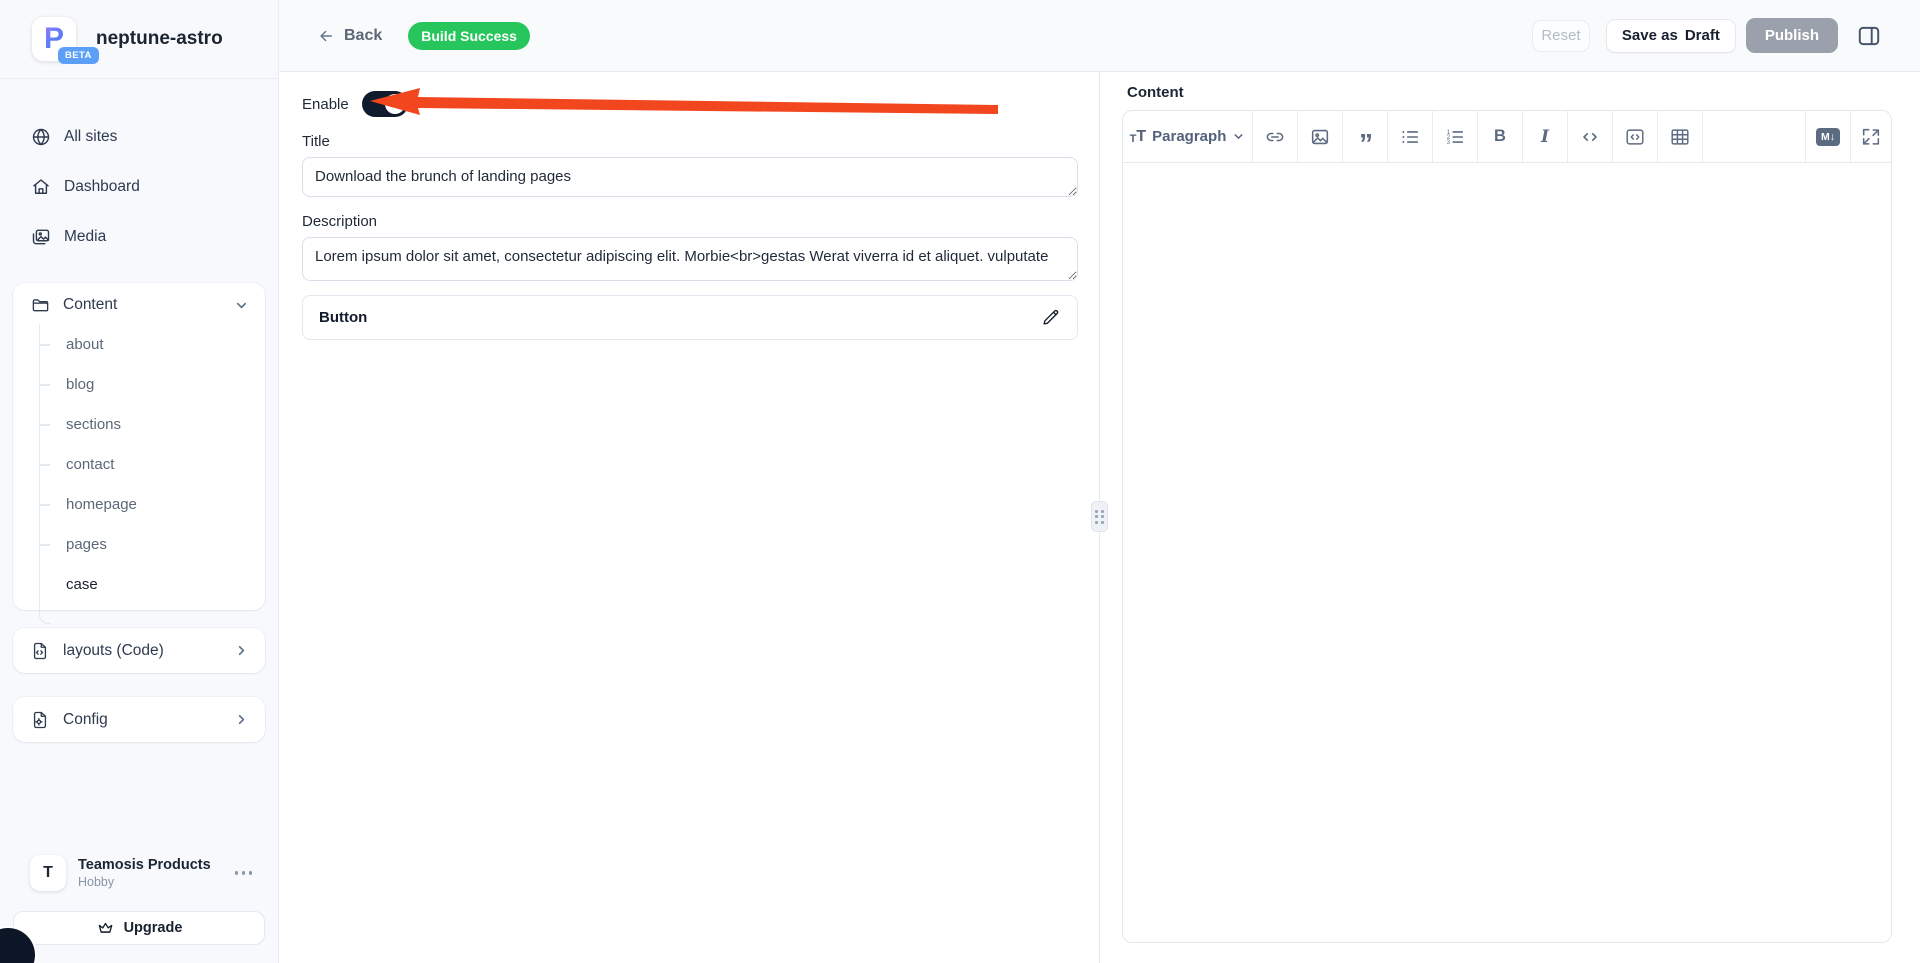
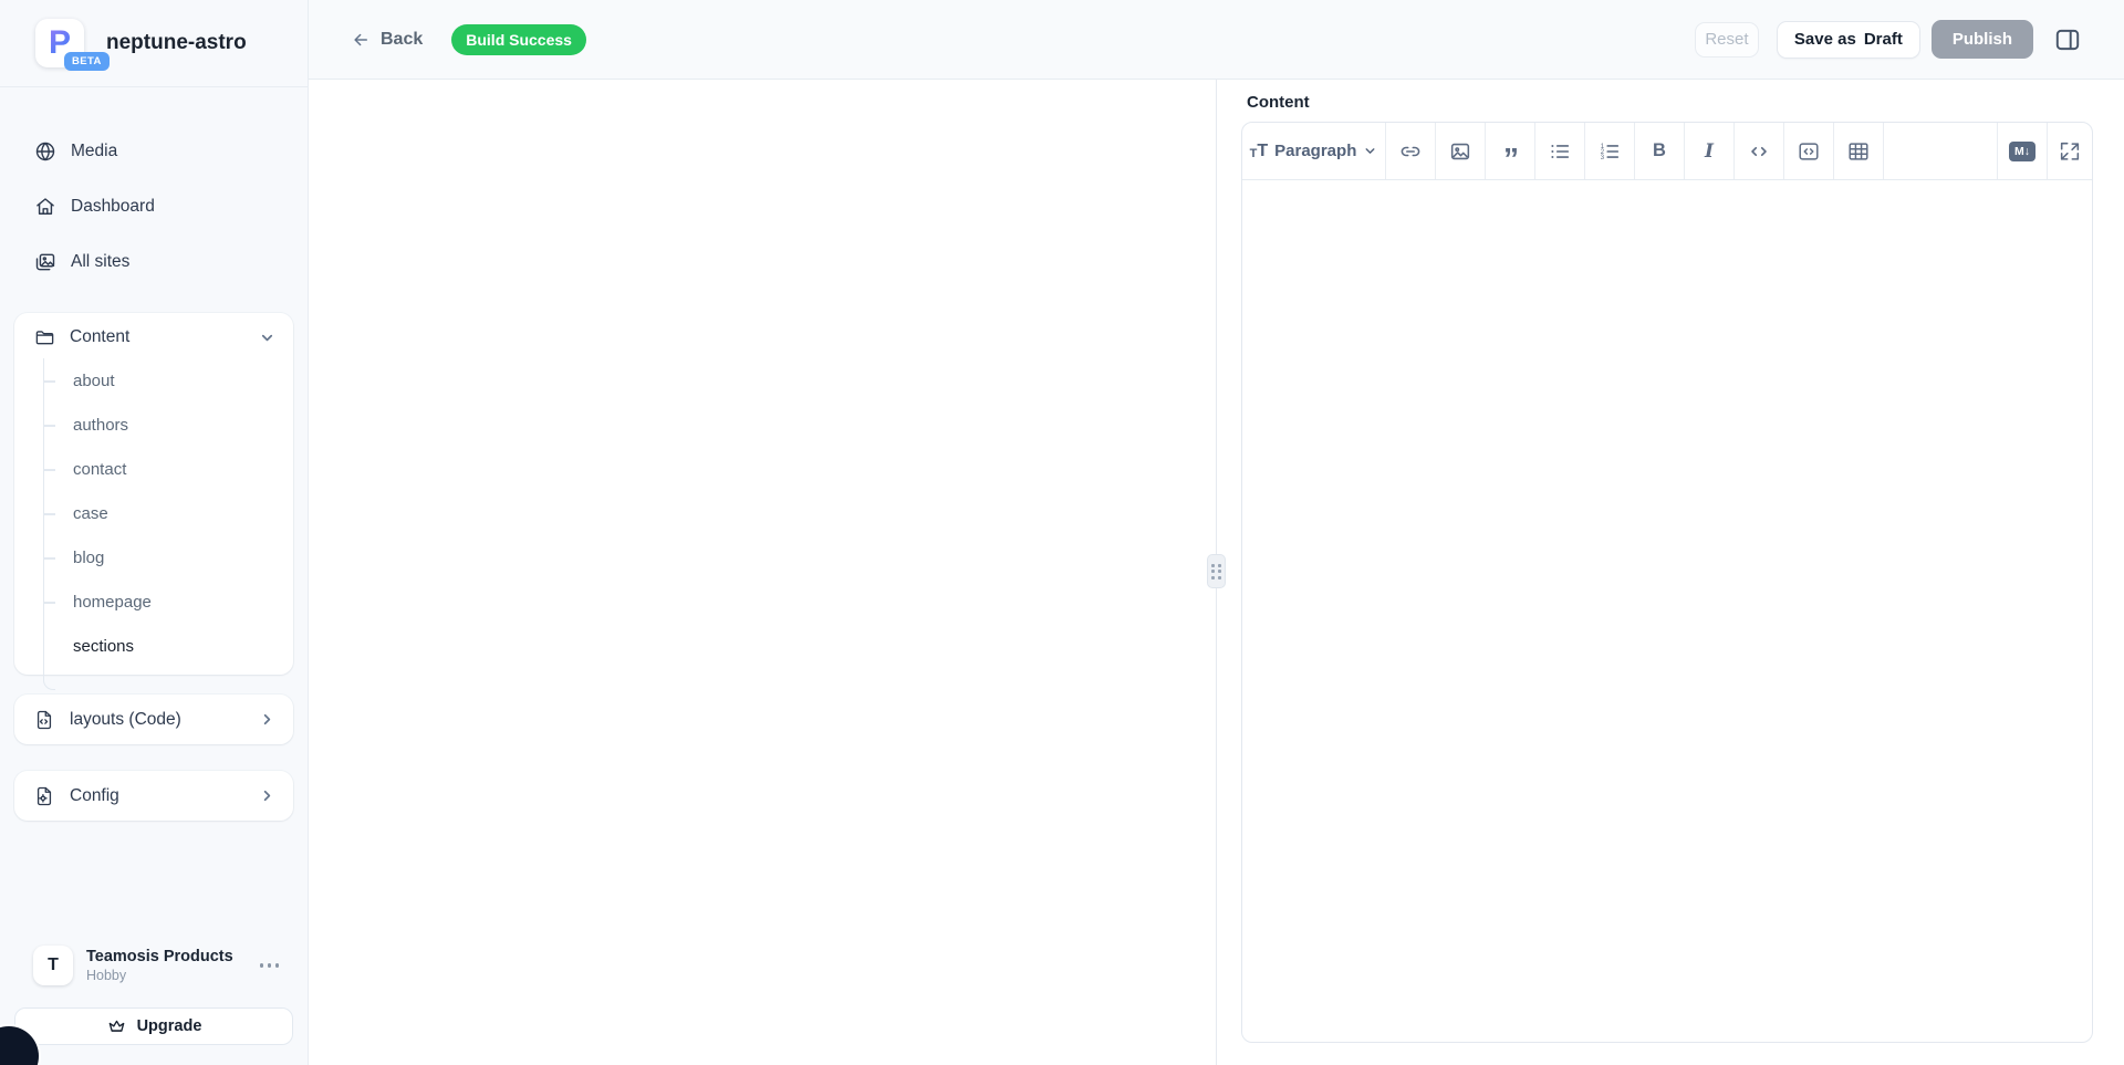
  P
  BETA
  neptune-astro
- All sites
+ Media
  Dashboard
- Media
+ All sites
  Content
  about
+ authors
- blog
+ contact
- sections
+ case
- contact
+ blog
  homepage
- pages
- case
+ sections
  layouts (Code)
  Config
  T
  Teamosis Products
  Hobby
  Upgrade
  Back
  Build Success
  Reset
  Save as
  Draft
  Publish
- Enable
- Title
- Download the brunch of landing pages
- Description
- Lorem ipsum dolor sit amet, consectetur adipiscing elit. Morbie<br>gestas Werat viverra id et aliquet. vulputate
- Button
  Content
  T
  T
  Paragraph
  ”
  B
  I
  M↓
